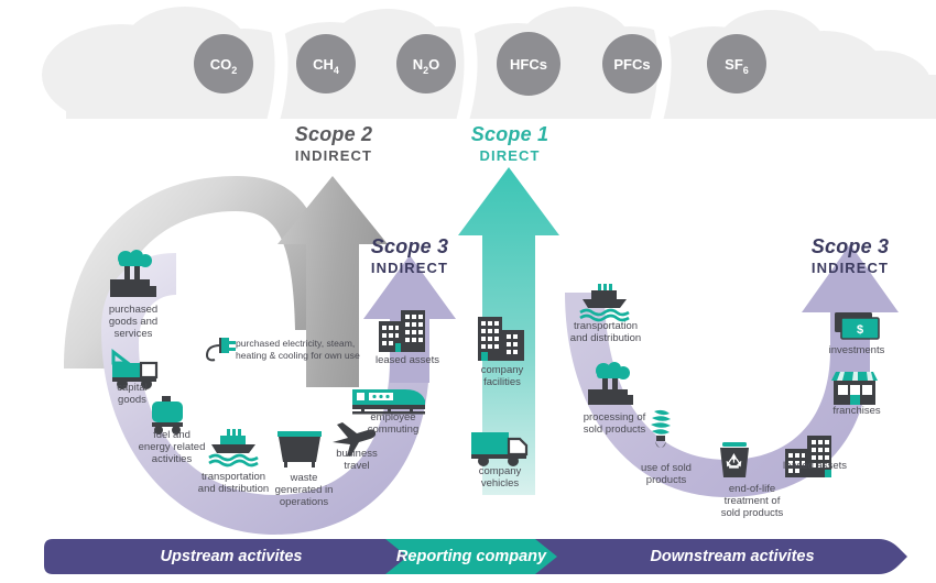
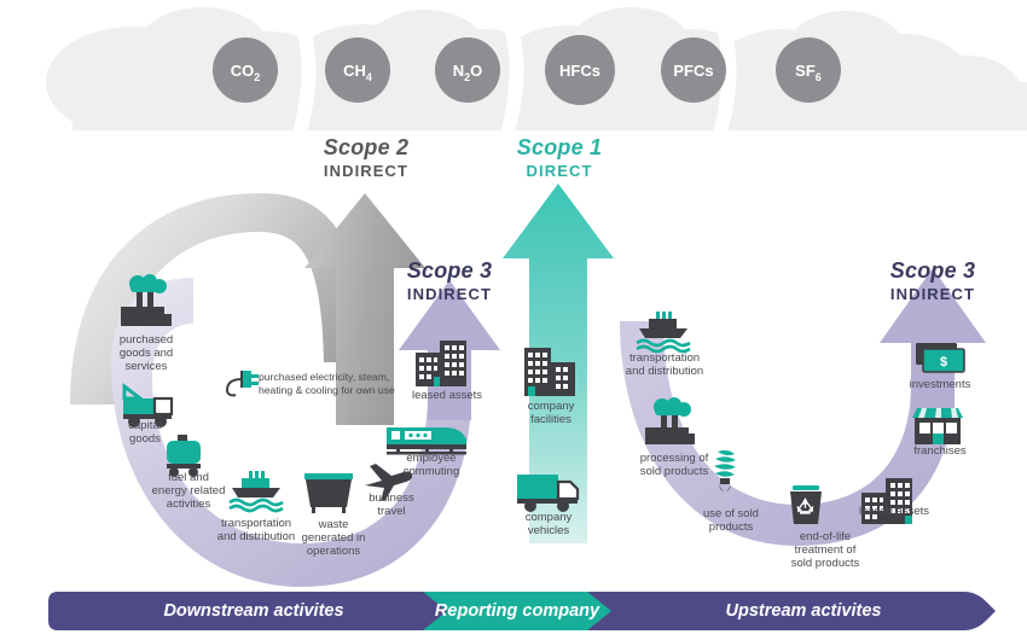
  CO2
  CH4
  N2 O
  HFCs
  PFCs
  SF6
  $
  Scope 2
  INDIRECT
  Scope 1
  DIRECT
  Scope 3
  INDIRECT
  Scope 3
  INDIRECT
  purchased electricity, steam,
  heating & cooling for own use
  purchased
  goods and
  services
  capital
  goods
  fuel and
  energy related
  activities
  transportation
  and distribution
  waste
  generated in
  operations
  business
  travel
  employee
  commuting
  leased assets
  company
  facilities
  company
  vehicles
  transportation
  and distribution
  processing of
  sold products
  use of sold
  products
  end-of-life
  treatment of
  sold products
  leased assets
  franchises
  investments
- Upstream activites
+ Downstream activites
  Reporting company
- Downstream activites
+ Upstream activites
